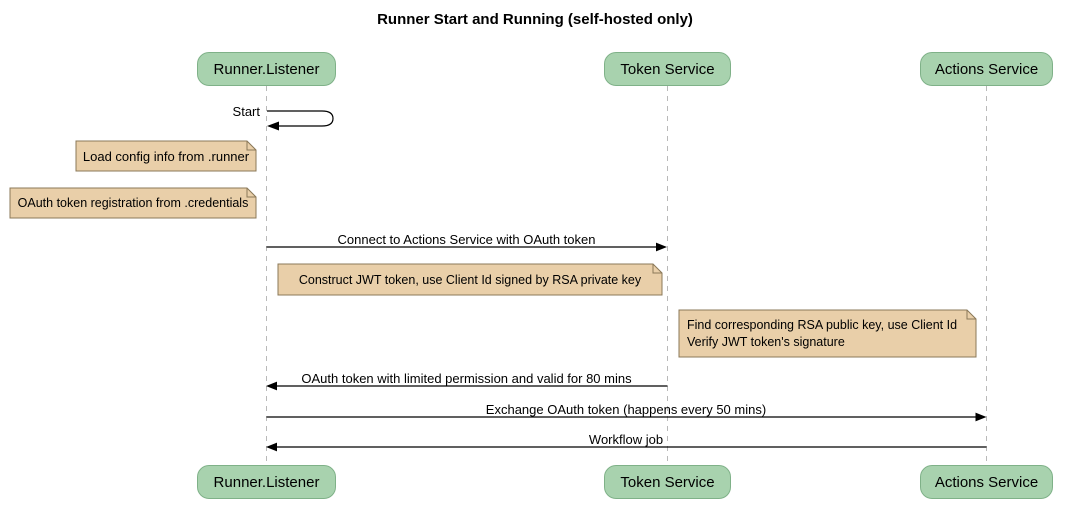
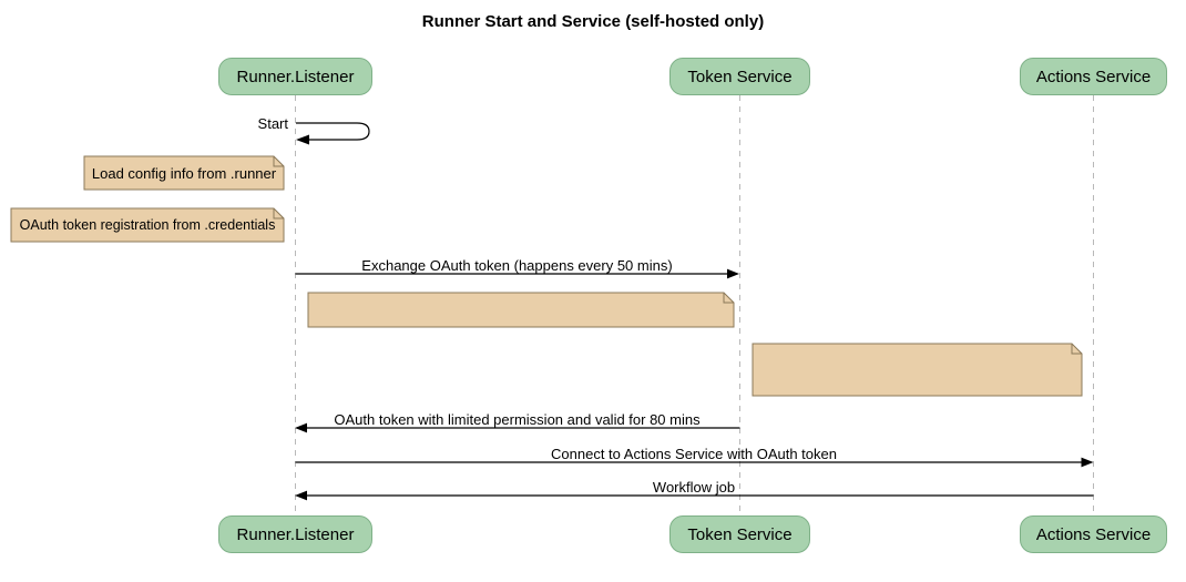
- Runner Start and Running (self-hosted only)
+ Runner Start and Service (self-hosted only)
  Runner.Listener
  Token Service
  Actions Service
  Runner.Listener
  Token Service
  Actions Service
  Start
- Connect to Actions Service with OAuth token
+ Exchange OAuth token (happens every 50 mins)
  OAuth token with limited permission and valid for 80 mins
- Exchange OAuth token (happens every 50 mins)
+ Connect to Actions Service with OAuth token
  Workflow job
  Load config info from .runner
  OAuth token registration from .credentials
- Construct JWT token, use Client Id signed by RSA private key
- Find corresponding RSA public key, use Client Id
- Verify JWT token's signature
